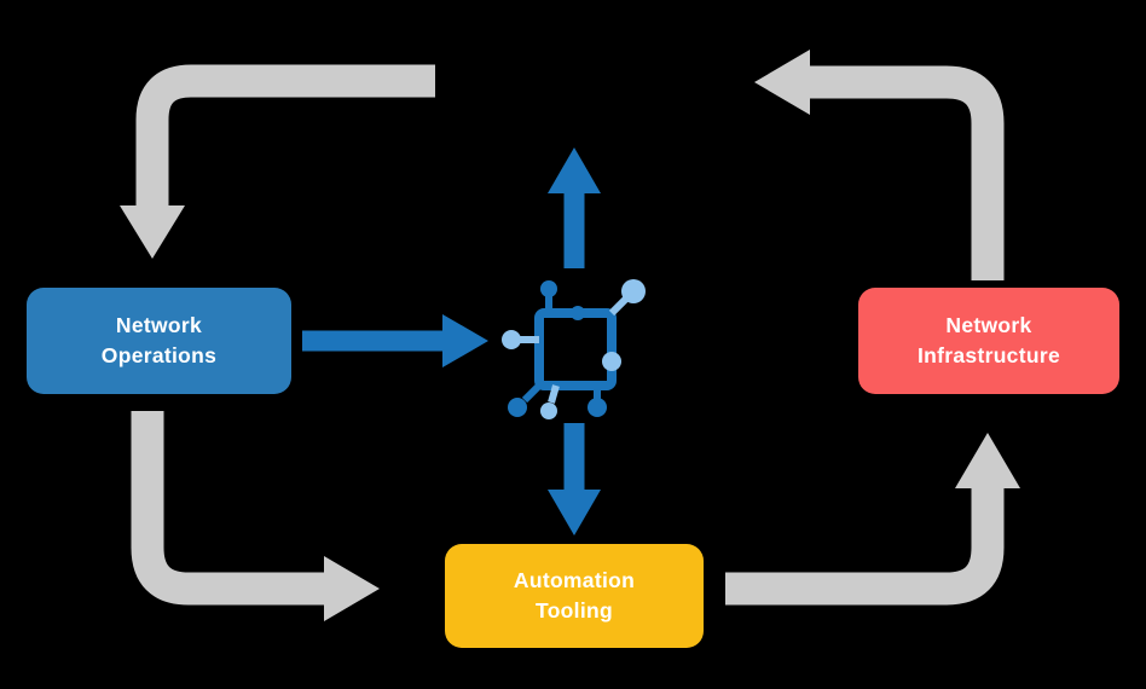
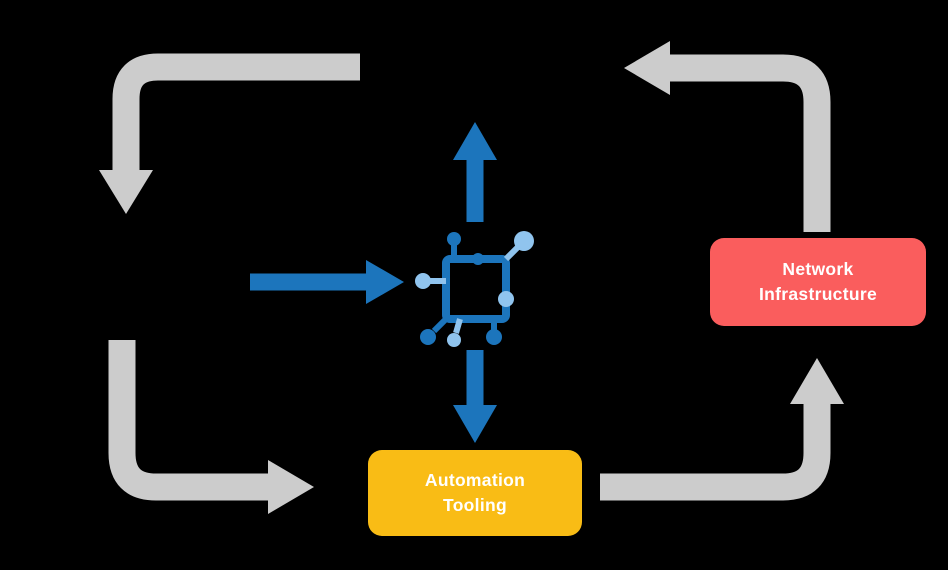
- Network Operations
  Network Infrastructure
  Automation Tooling
